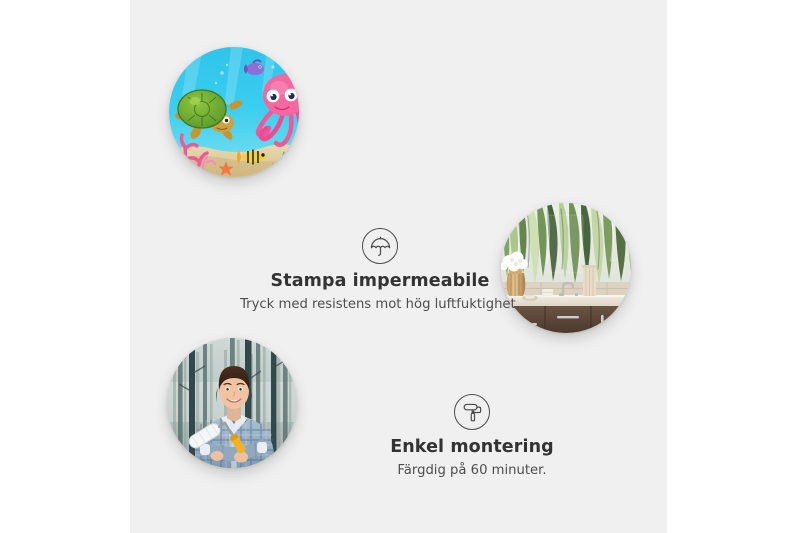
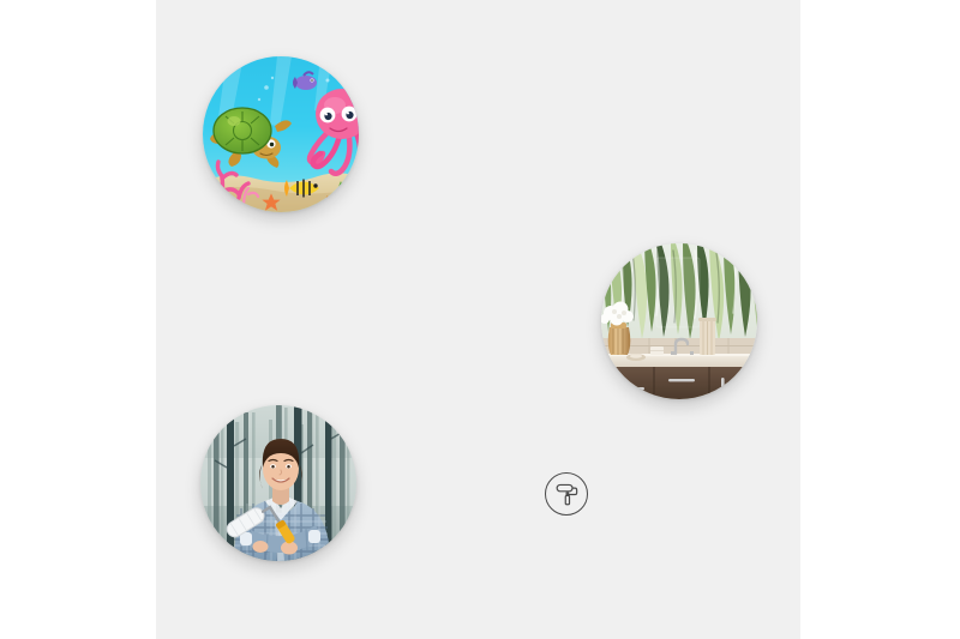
- Stampa impermeabile
- Tryck med resistens mot hög luftfuktighet.
- Enkel montering
- Färgdig på 60 minuter.
